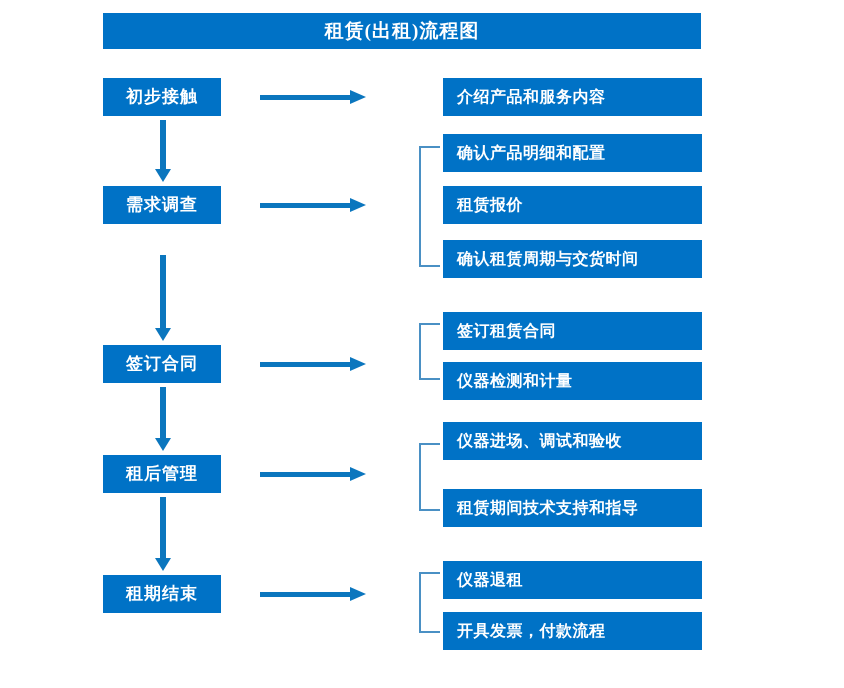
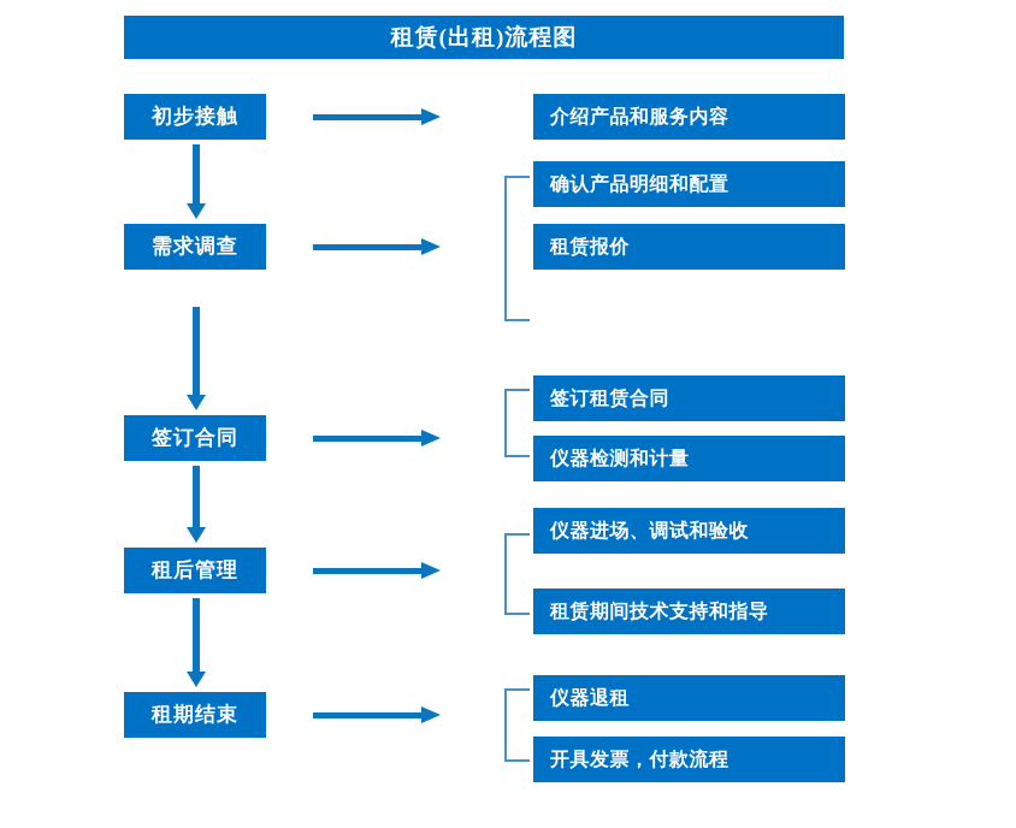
  租赁(出租)流程图
  初步接触
  需求调查
  签订合同
  租后管理
  租期结束
  介绍产品和服务内容
  确认产品明细和配置
  租赁报价
- 确认租赁周期与交货时间
  签订租赁合同
  仪器检测和计量
  仪器进场、调试和验收
  租赁期间技术支持和指导
  仪器退租
  开具发票，付款流程
